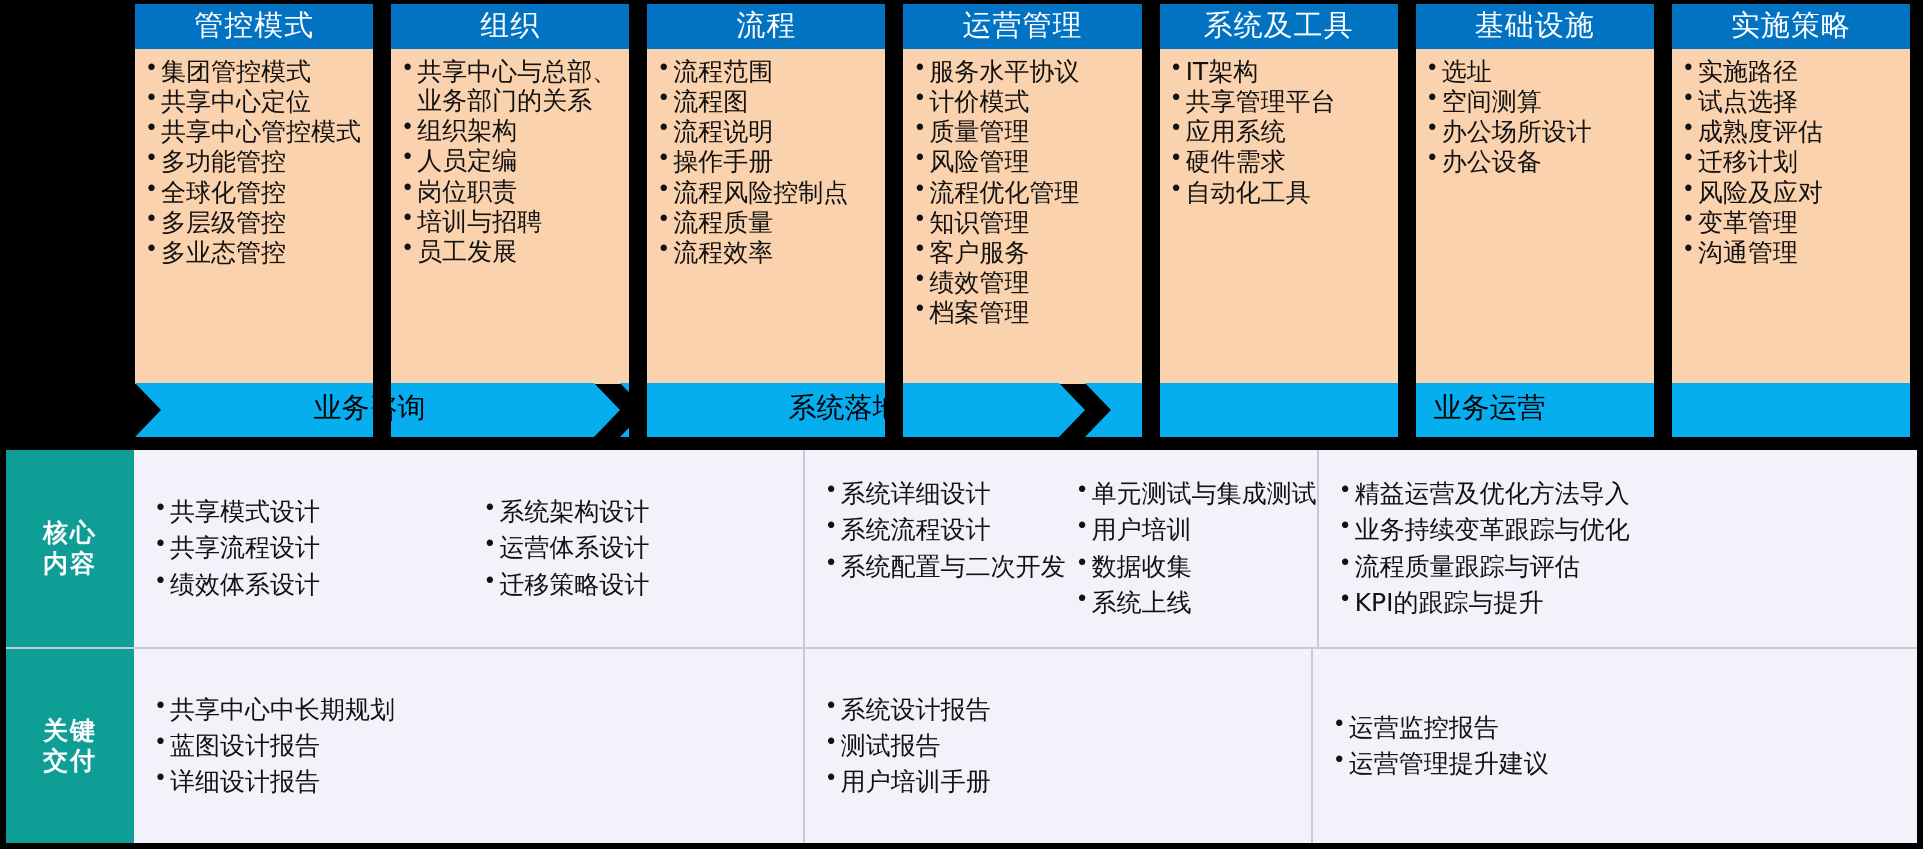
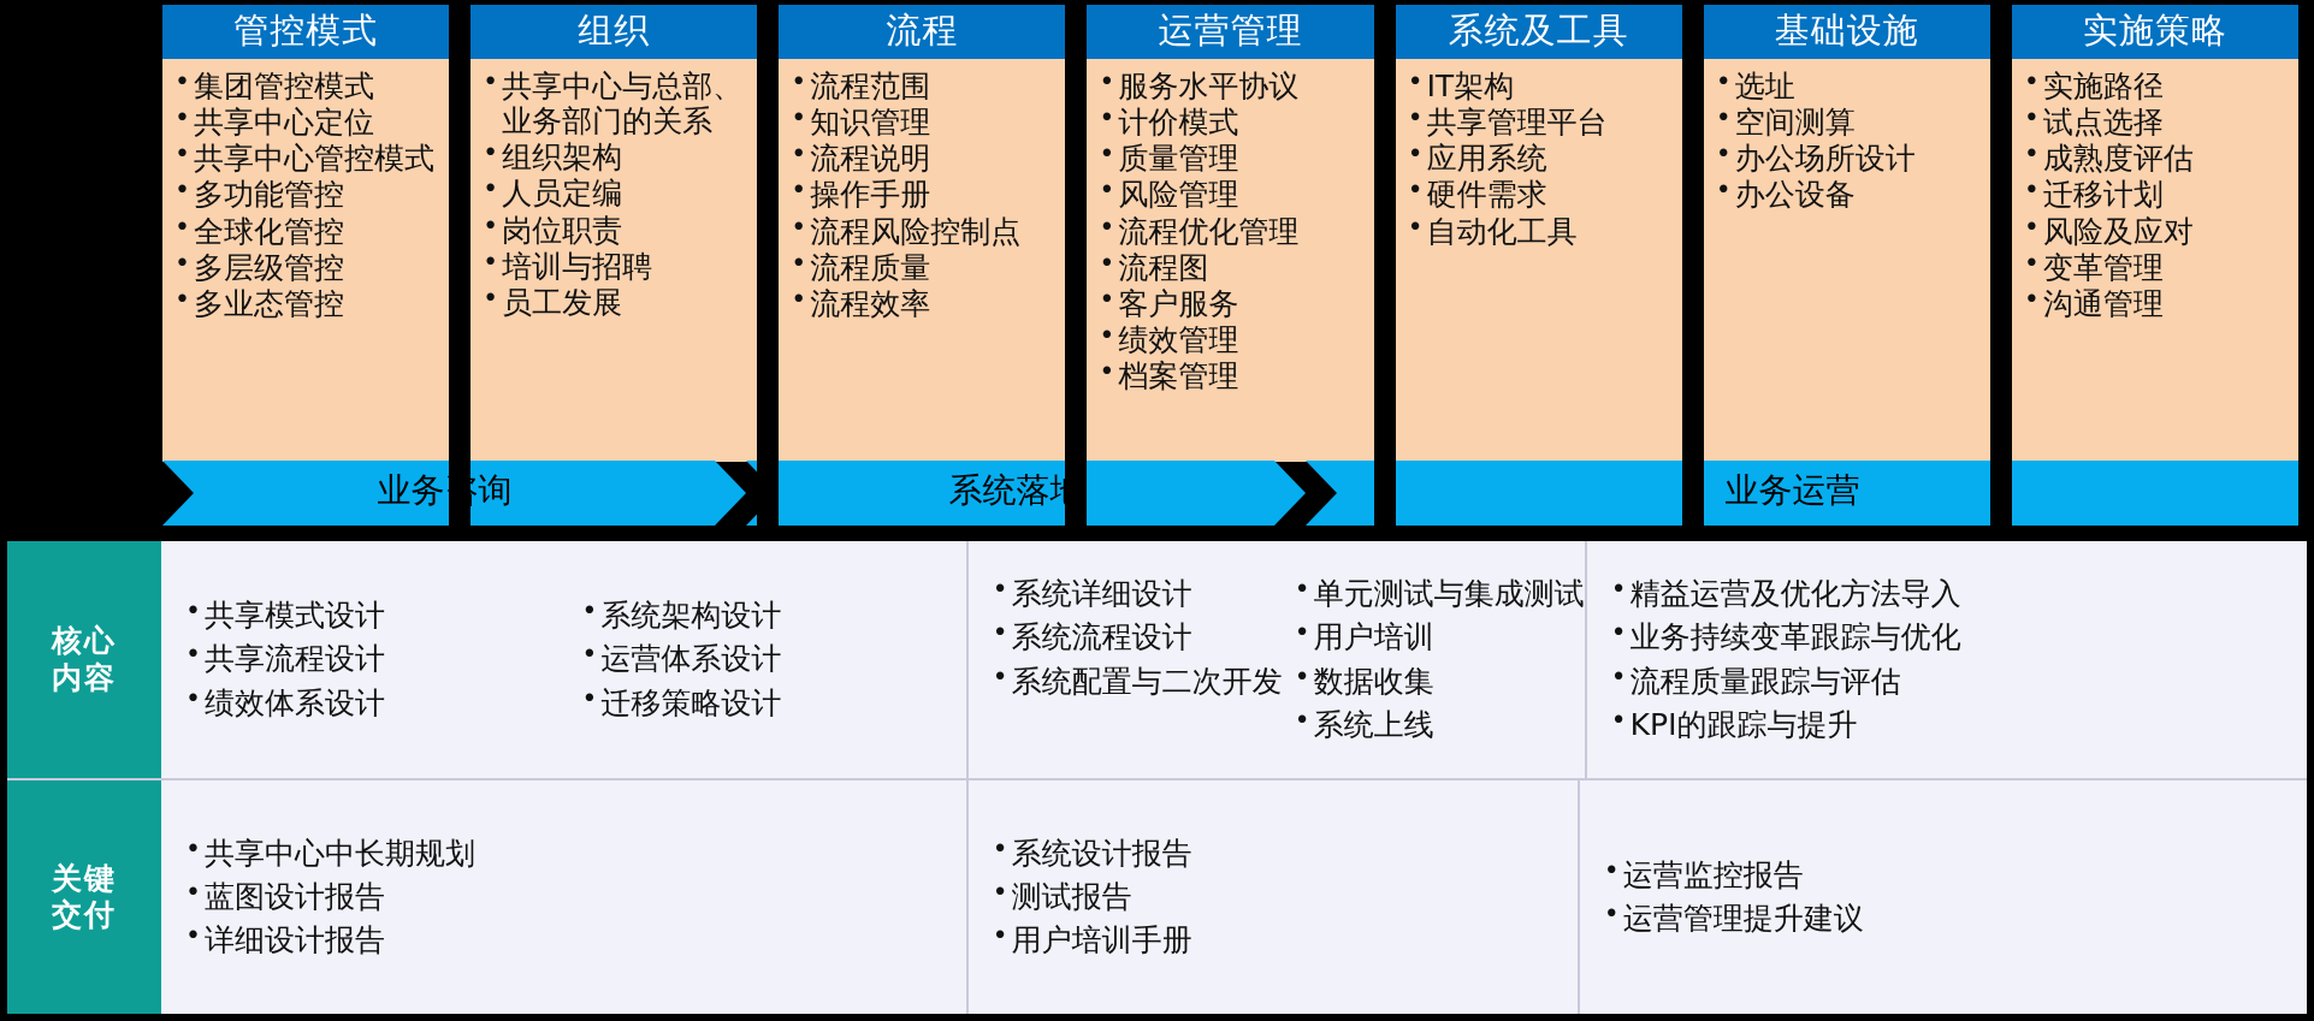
  管控模式
  集团管控模式
  共享中心定位
  共享中心管控模式
  多功能管控
  全球化管控
  多层级管控
  多业态管控
  组织
  共享中心与总部、业务部门的关系
  组织架构
  人员定编
  岗位职责
  培训与招聘
  员工发展
  流程
  流程范围
- 流程图
+ 知识管理
  流程说明
  操作手册
  流程风险控制点
  流程质量
  流程效率
  运营管理
  服务水平协议
  计价模式
  质量管理
  风险管理
  流程优化管理
- 知识管理
+ 流程图
  客户服务
  绩效管理
  档案管理
  系统及工具
  IT架构
  共享管理平台
  应用系统
  硬件需求
  自动化工具
  基础设施
  选址
  空间测算
  办公场所设计
  办公设备
  实施策略
  实施路径
  试点选择
  成熟度评估
  迁移计划
  风险及应对
  变革管理
  沟通管理
  业务询
  系统落
  业务运营
  核心
  内容
  共享模式设计
  共享流程设计
  绩效体系设计
  系统架构设计
  运营体系设计
  迁移策略设计
  系统详细设计
  系统流程设计
  系统配置与二次开发
  单元测试与集成测试
  用户培训
  数据收集
  系统上线
  精益运营及优化方法导入
  业务持续变革跟踪与优化
  流程质量跟踪与评估
  KPI的跟踪与提升
  关键
  交付
  共享中心中长期规划
  蓝图设计报告
  详细设计报告
  系统设计报告
  测试报告
  用户培训手册
  运营监控报告
  运营管理提升建议
